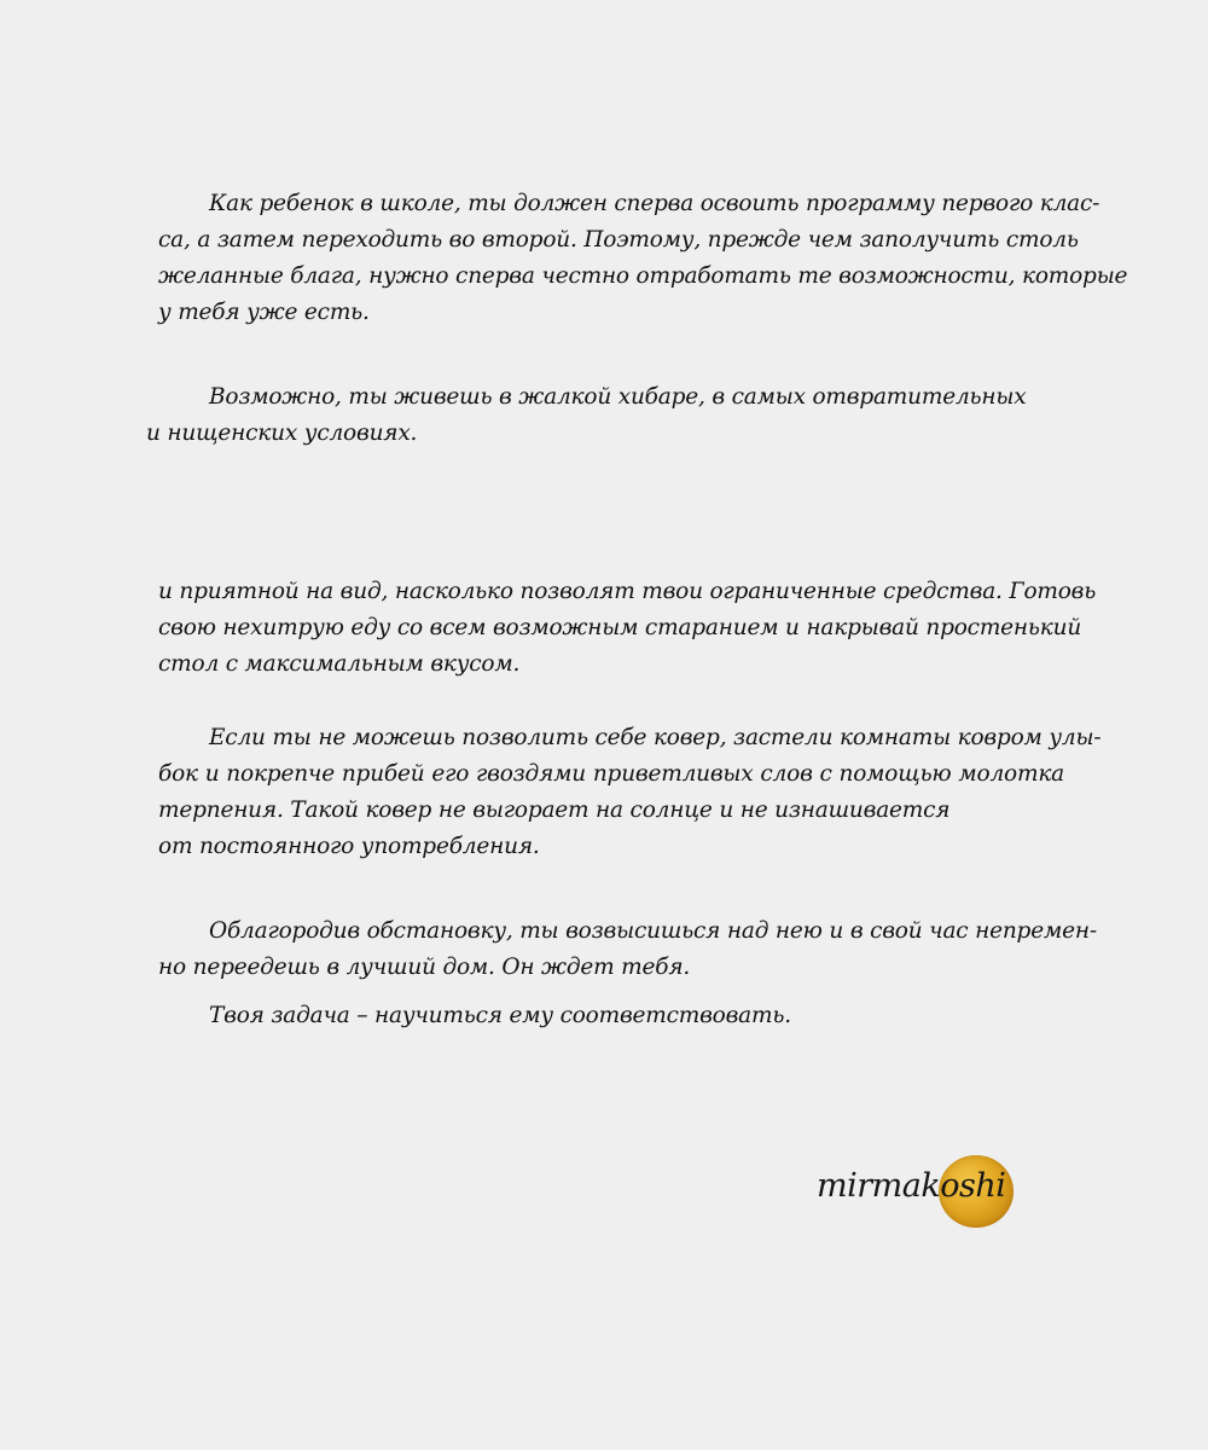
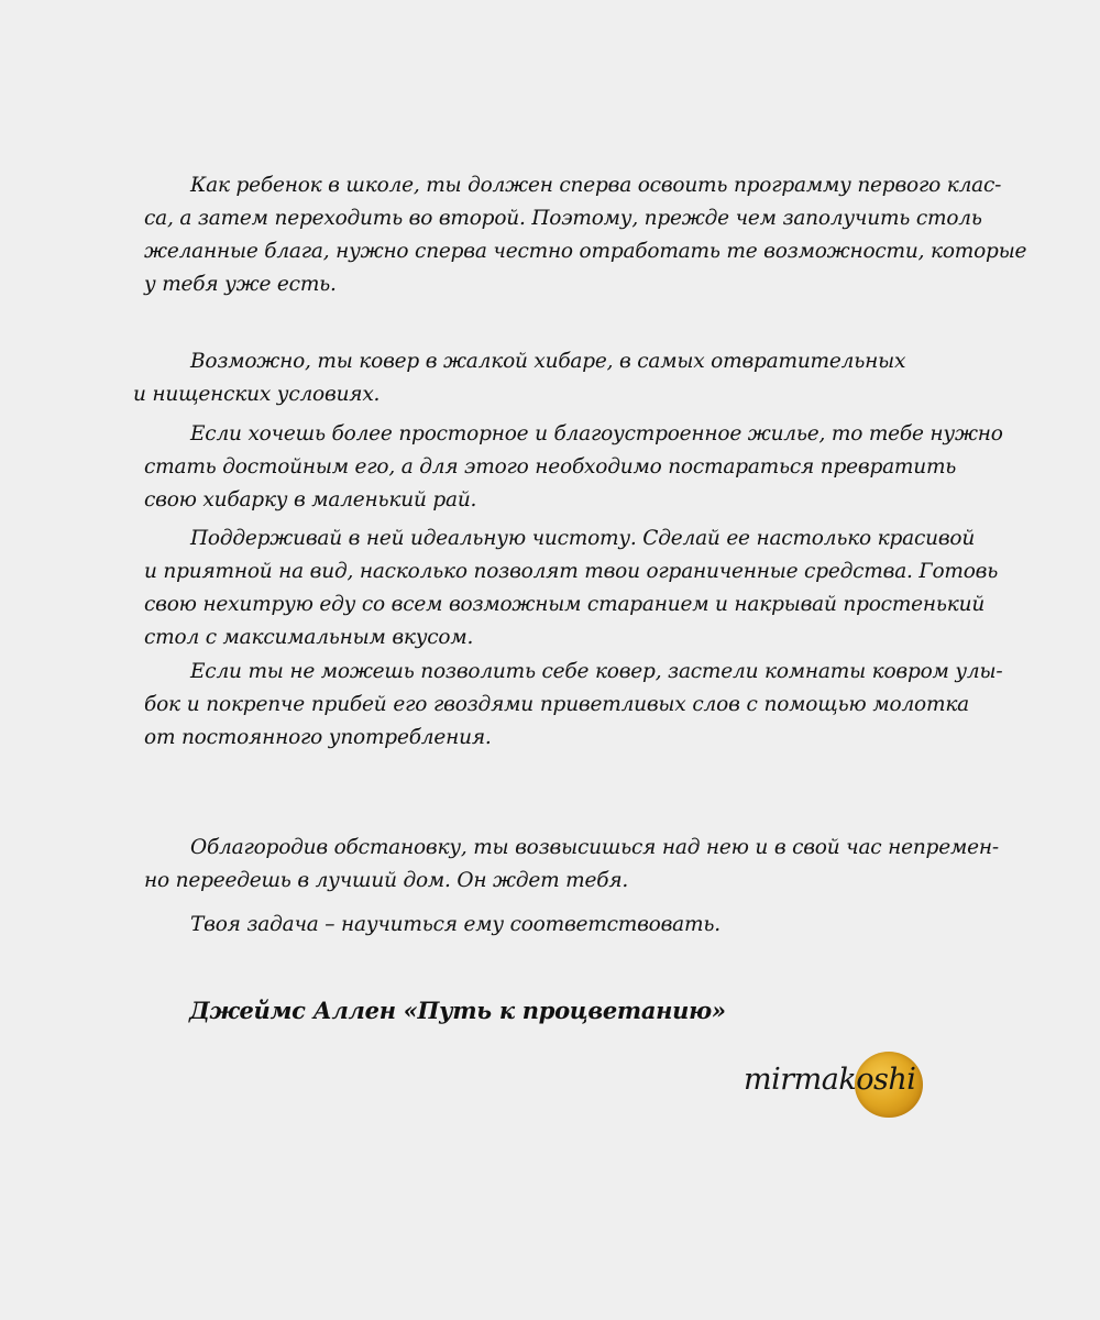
  Как ребенок в школе, ты должен сперва освоить программу первого клас-
  са, а затем переходить во второй. Поэтому, прежде чем заполучить столь
  желанные блага, нужно сперва честно отработать те возможности, которые
  у тебя уже есть.
- Возможно, ты живешь в жалкой хибаре, в самых отвратительных
+ Возможно, ты ковер в жалкой хибаре, в самых отвратительных
  и нищенских условиях.
+ Если хочешь более просторное и благоустроенное жилье, то тебе нужно
+ стать достойным его, а для этого необходимо постараться превратить
+ свою хибарку в маленький рай.
+ Поддерживай в ней идеальную чистоту. Сделай ее настолько красивой
  и приятной на вид, насколько позволят твои ограниченные средства. Готовь
  свою нехитрую еду со всем возможным старанием и накрывай простенький
  стол с максимальным вкусом.
  Если ты не можешь позволить себе ковер, застели комнаты ковром улы-
  бок и покрепче прибей его гвоздями приветливых слов с помощью молотка
- терпения. Такой ковер не выгорает на солнце и не изнашивается
  от постоянного употребления.
  Облагородив обстановку, ты возвысишься над нею и в свой час непремен-
  но переедешь в лучший дом. Он ждет тебя.
  Твоя задача – научиться ему соответствовать.
+ Джеймс Аллен «Путь к процветанию»
  mirmakoshi
